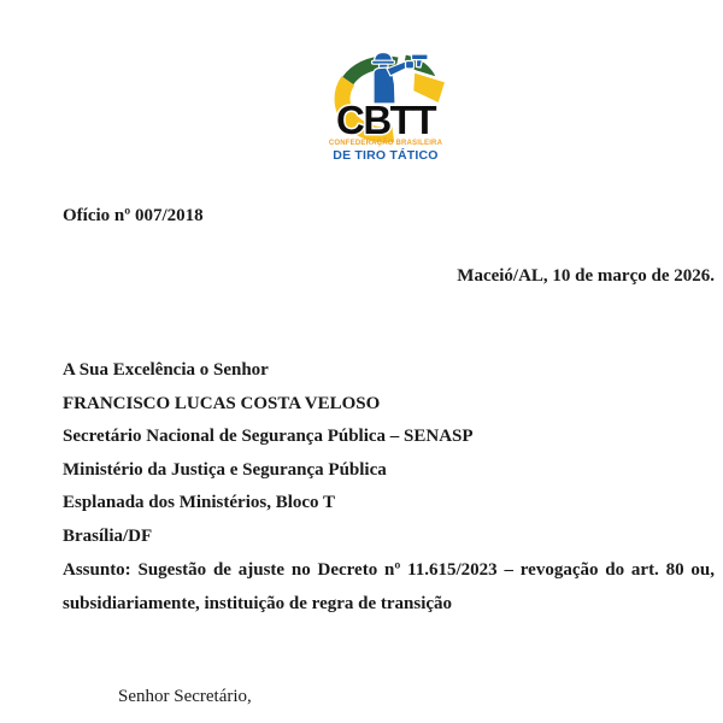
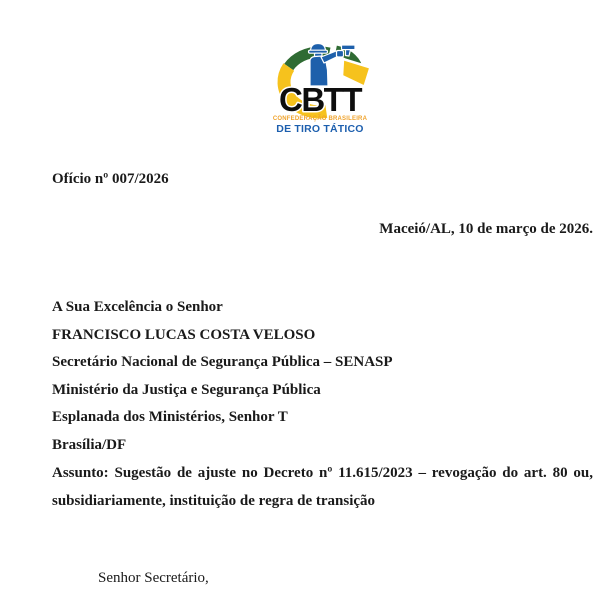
  CBTT
  DE TIRO TÁTICO
- Ofício nº 007/2018
+ Ofício nº 007/2026
  Maceió/AL, 10 de março de 2026.
  A Sua Excelência o Senhor
  FRANCISCO LUCAS COSTA VELOSO
  Secretário Nacional de Segurança Pública – SENASP
  Ministério da Justiça e Segurança Pública
- Esplanada dos Ministérios, Bloco T
+ Esplanada dos Ministérios, Senhor T
  Brasília/DF
  Assunto: Sugestão de ajuste no Decreto nº 11.615/2023 – revogação do art. 80 ou,
  subsidiariamente, instituição de regra de transição
  Senhor Secretário,
